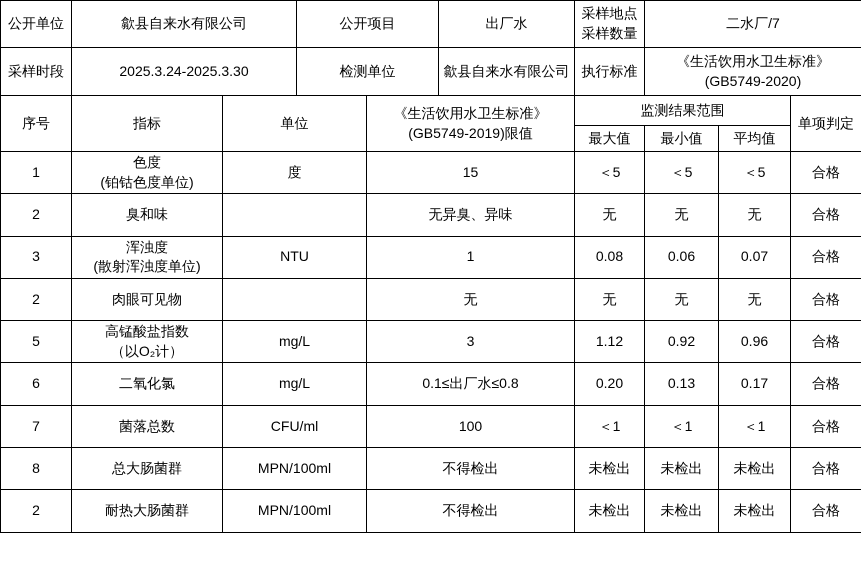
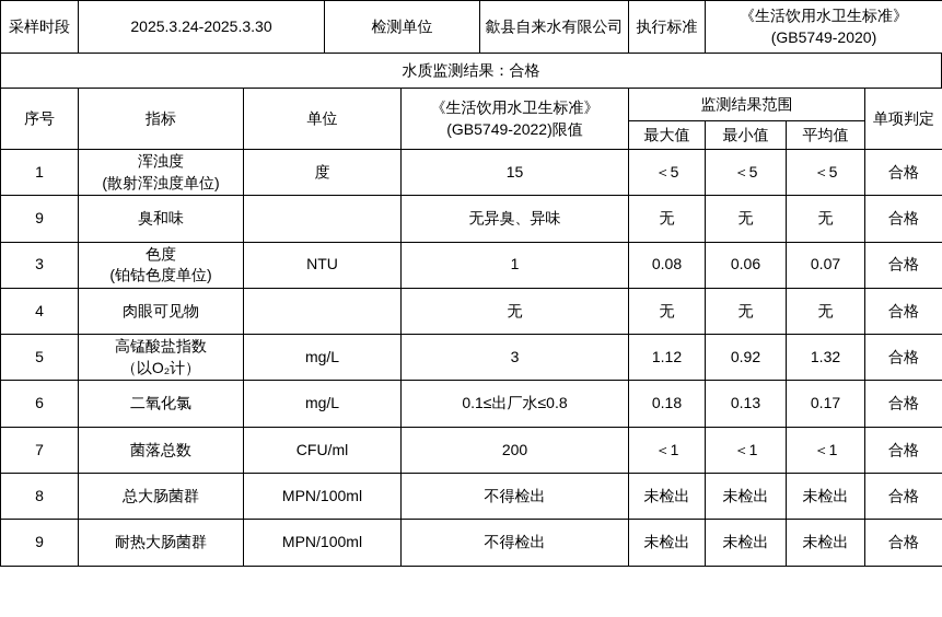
- 公开单位	歙县自来水有限公司	公开项目	出厂水	采样地点 采样数量	二水厂/7
  采样时段	2025.3.24-2025.3.30	检测单位	歙县自来水有限公司	执行标准	《生活饮用水卫生标准》 (GB5749-2020)
+ 水质监测结果：合格
- 序号	指标	单位	《生活饮用水卫生标准》 (GB5749-2019)限值	监测结果范围	单项判定
+ 序号	指标	单位	《生活饮用水卫生标准》 (GB5749-2022)限值	监测结果范围	单项判定
  最大值	最小值	平均值
- 1	色度 (铂钴色度单位)	度	15	＜5	＜5	＜5	合格
+ 1	浑浊度 (散射浑浊度单位)	度	15	＜5	＜5	＜5	合格
- 2	臭和味		无异臭、异味	无	无	无	合格
+ 9	臭和味		无异臭、异味	无	无	无	合格
- 3	浑浊度 (散射浑浊度单位)	NTU	1	0.08	0.06	0.07	合格
+ 3	色度 (铂钴色度单位)	NTU	1	0.08	0.06	0.07	合格
- 2	肉眼可见物		无	无	无	无	合格
+ 4	肉眼可见物		无	无	无	无	合格
- 5	高锰酸盐指数 （以O₂计）	mg/L	3	1.12	0.92	0.96	合格
+ 5	高锰酸盐指数 （以O₂计）	mg/L	3	1.12	0.92	1.32	合格
- 6	二氧化氯	mg/L	0.1≤出厂水≤0.8	0.20	0.13	0.17	合格
+ 6	二氧化氯	mg/L	0.1≤出厂水≤0.8	0.18	0.13	0.17	合格
- 7	菌落总数	CFU/ml	100	＜1	＜1	＜1	合格
+ 7	菌落总数	CFU/ml	200	＜1	＜1	＜1	合格
  8	总大肠菌群	MPN/100ml	不得检出	未检出	未检出	未检出	合格
- 2	耐热大肠菌群	MPN/100ml	不得检出	未检出	未检出	未检出	合格
+ 9	耐热大肠菌群	MPN/100ml	不得检出	未检出	未检出	未检出	合格
